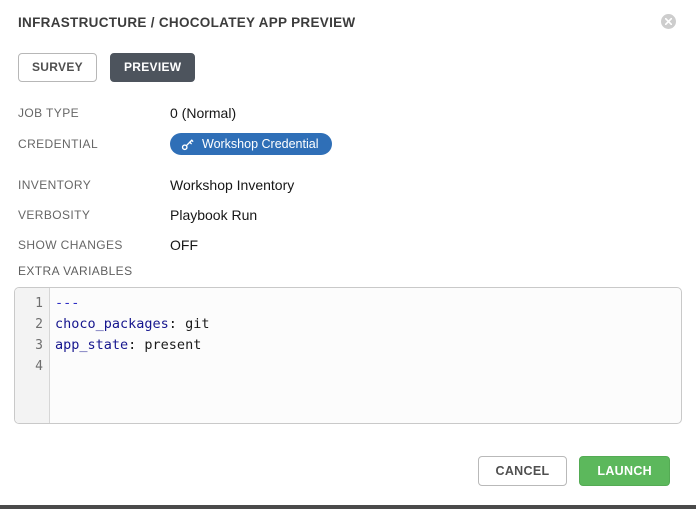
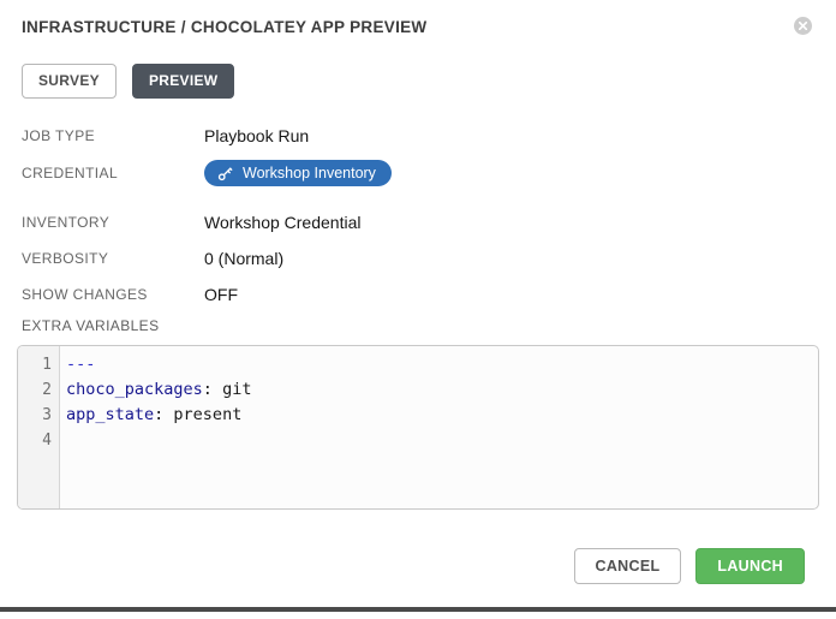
  INFRASTRUCTURE / CHOCOLATEY APP PREVIEW
  SURVEY
  PREVIEW
  JOB TYPE
- 0 (Normal)
+ Playbook Run
  CREDENTIAL
- Workshop Credential
+ Workshop Inventory
  INVENTORY
- Workshop Inventory
+ Workshop Credential
  VERBOSITY
- Playbook Run
+ 0 (Normal)
  SHOW CHANGES
  OFF
  EXTRA VARIABLES
  1
  2
  3
  4
  ---
  choco_packages: git
  app_state: present
  CANCEL
  LAUNCH
